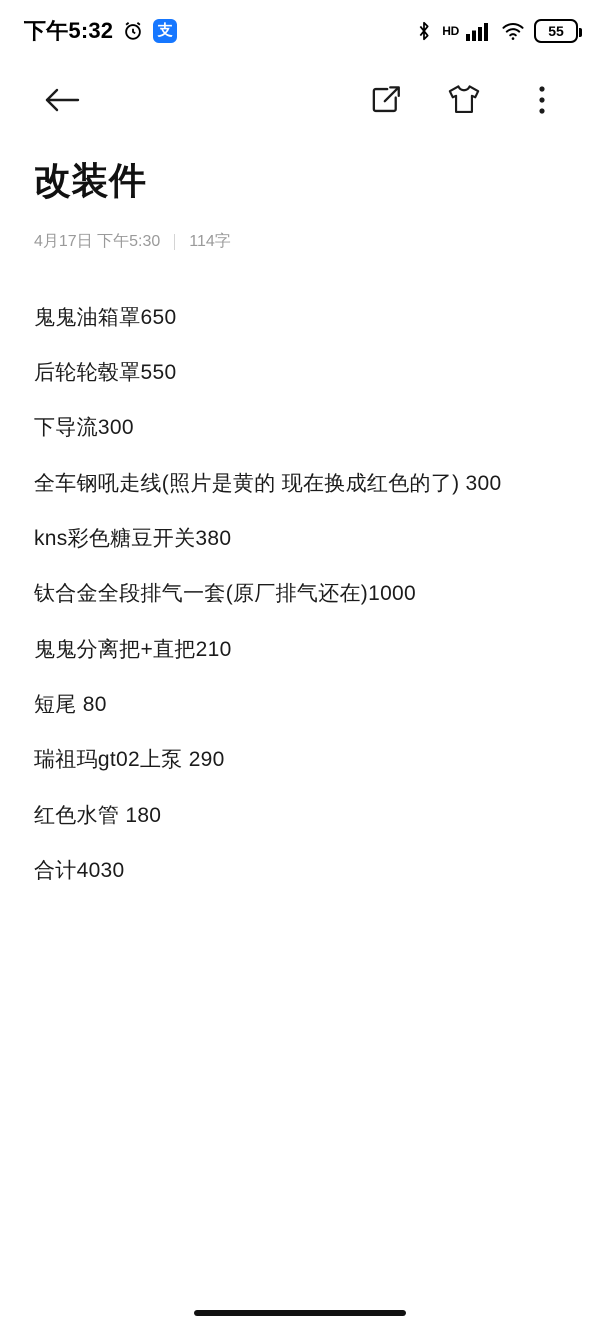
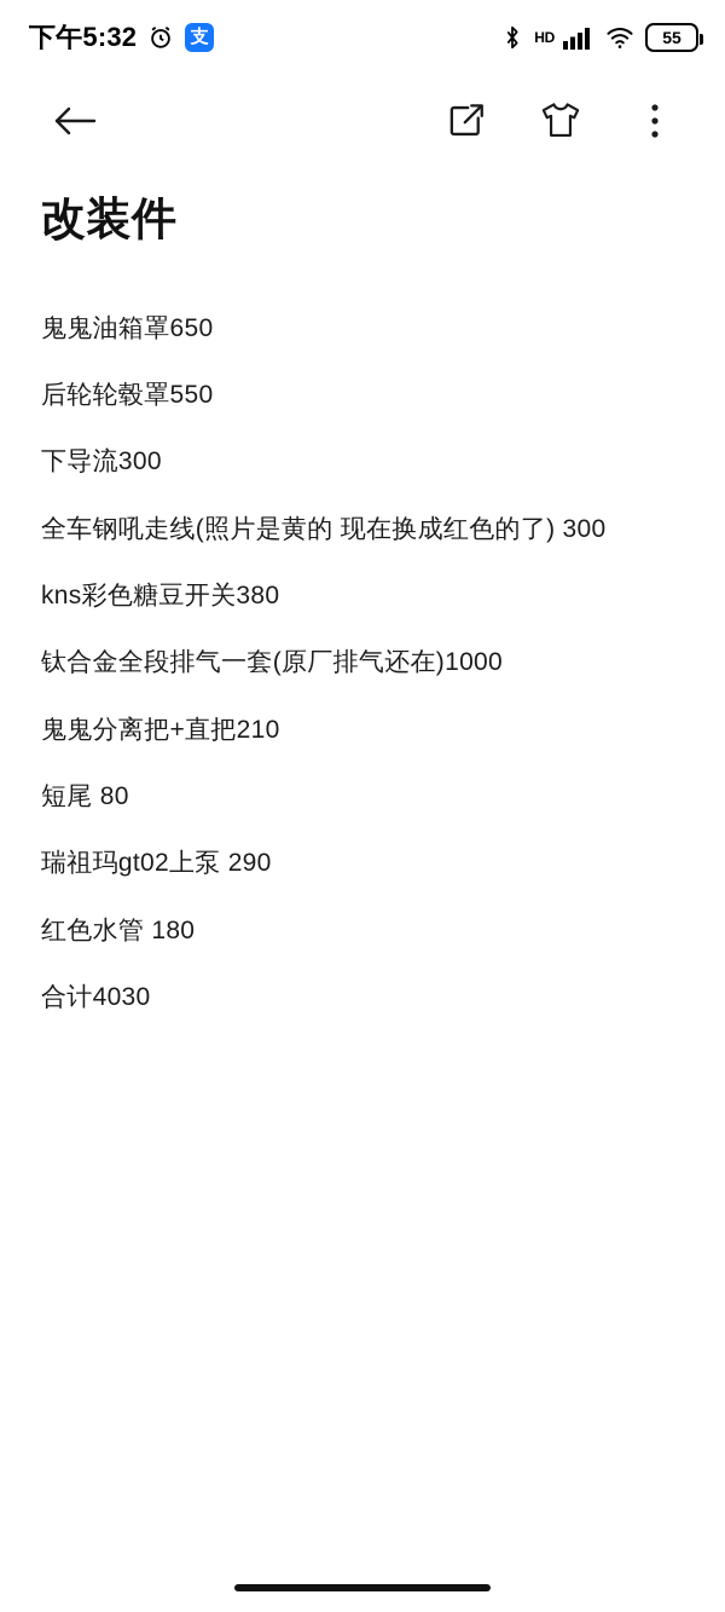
  下午5:32
  支
  HD
  55
  改装件
- 4月17日 下午5:30
- 114字
  鬼鬼油箱罩650
  后轮轮毂罩550
  下导流300
  全车钢吼走线(照片是黄的 现在换成红色的了) 300
  kns彩色糖豆开关380
  钛合金全段排气一套(原厂排气还在)1000
  鬼鬼分离把+直把210
  短尾 80
  瑞祖玛gt02上泵 290
  红色水管 180
  合计4030
